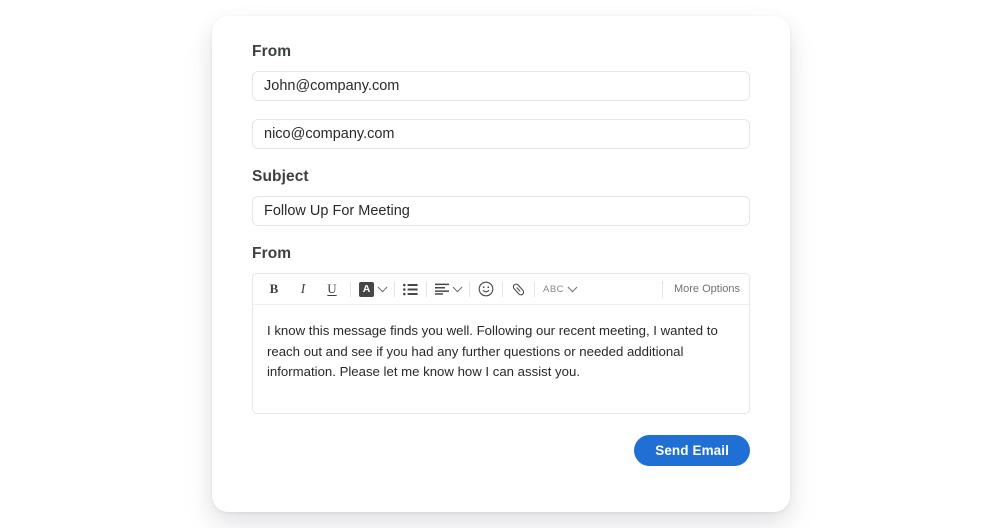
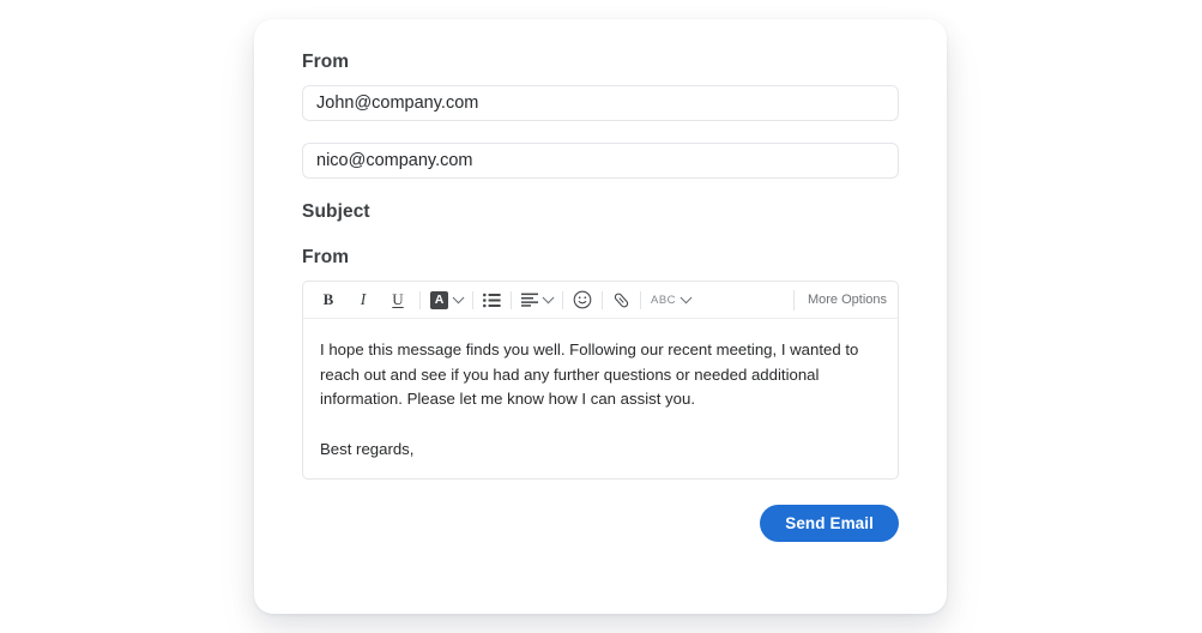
  From
  John@company.com
  nico@company.com
  Subject
- Follow Up For Meeting
  From
  B
  I
  U
  A
  ABC
  More Options
- I know this message finds you well. Following our recent meeting, I wanted to reach out and see if you had any further questions or needed additional information. Please let me know how I can assist you.
+ I hope this message finds you well. Following our recent meeting, I wanted to reach out and see if you had any further questions or needed additional information. Please let me know how I can assist you.
+ Best regards,
  Send Email
